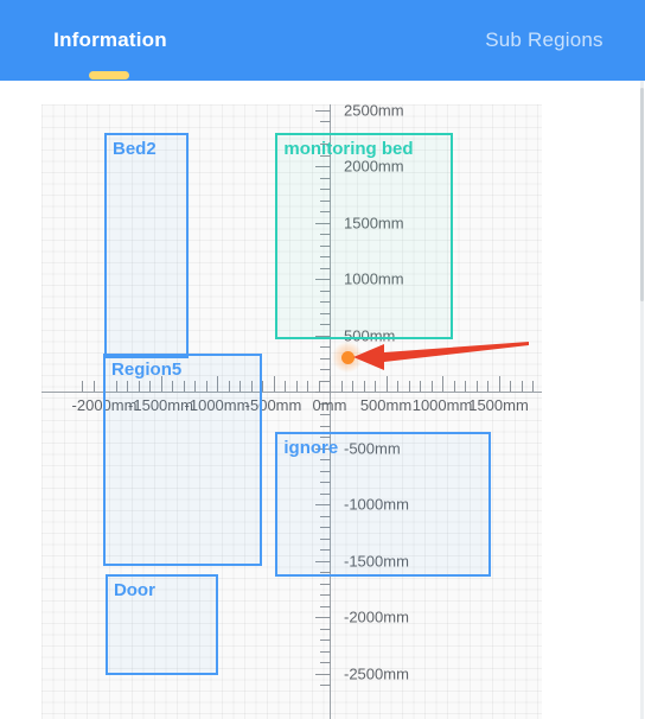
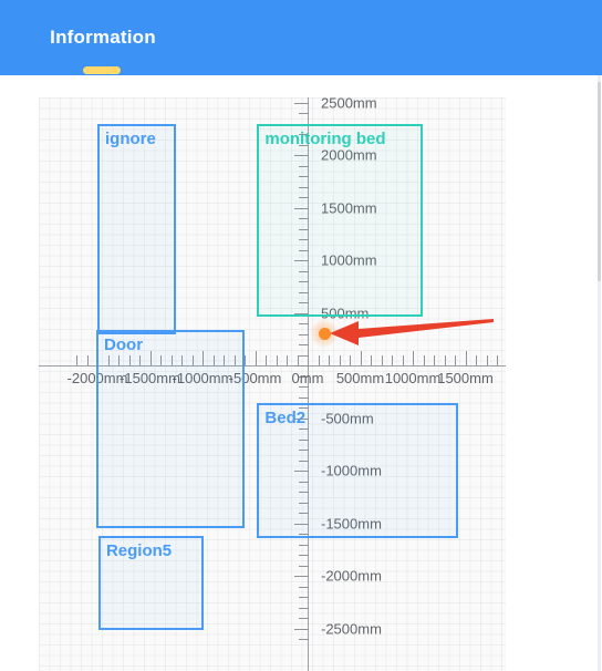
  Information
- Sub Regions
  2500mm
  2000mm
  1500mm
  1000mm
  500mm
  -500mm
  -1000mm
  -1500mm
  -2000mm
  -2500mm
  -2000mm
  -1500mm
  -1000mm
  -500mm
  0mm
  500mm
  1000mm
  1500mm
- Bed2
+ ignore
  monitoring bed
- Region5
+ Door
- ignore
+ Bed2
- Door
+ Region5
